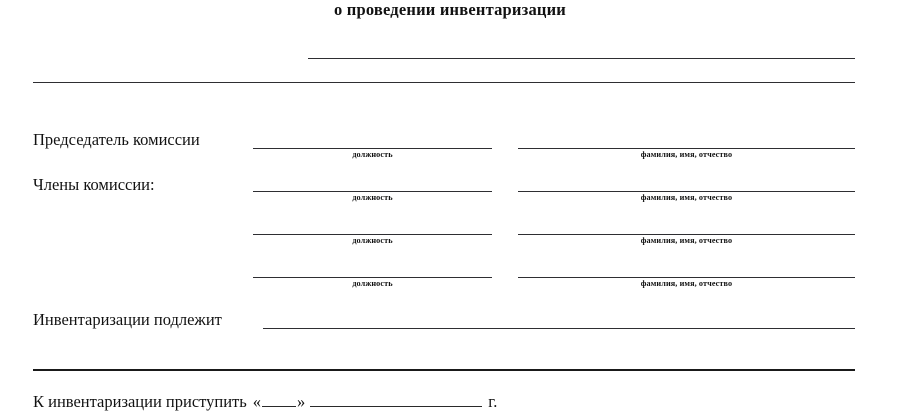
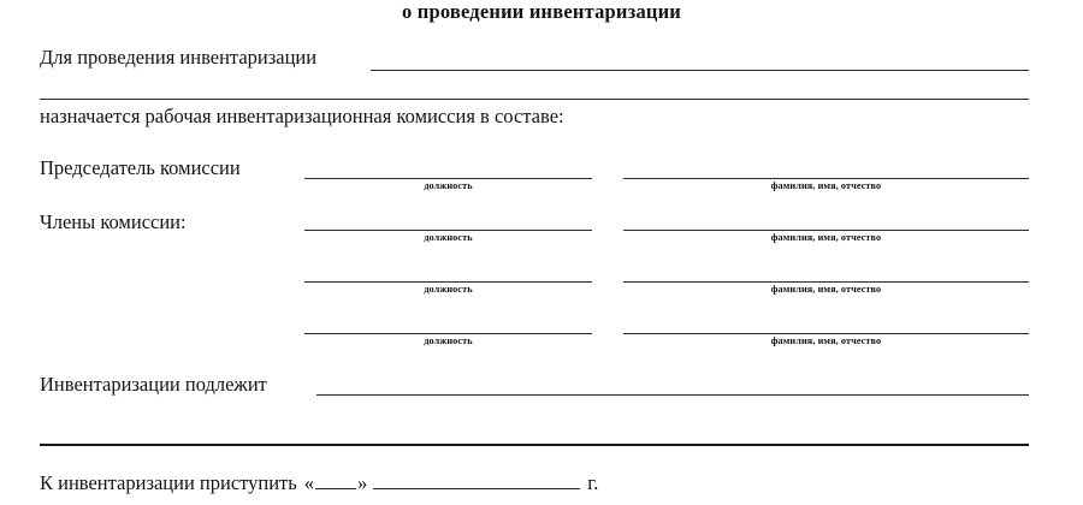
  о проведении инвентаризации
+ Для проведения инвентаризации
+ назначается рабочая инвентаризационная комиссия в составе:
  Председатель комиссии
  должность
  фамилия, имя, отчество
  Члены комиссии:
  должность
  фамилия, имя, отчество
  должность
  фамилия, имя, отчество
  должность
  фамилия, имя, отчество
  Инвентаризации подлежит
  К инвентаризации приступить
  «
  »
  г.
